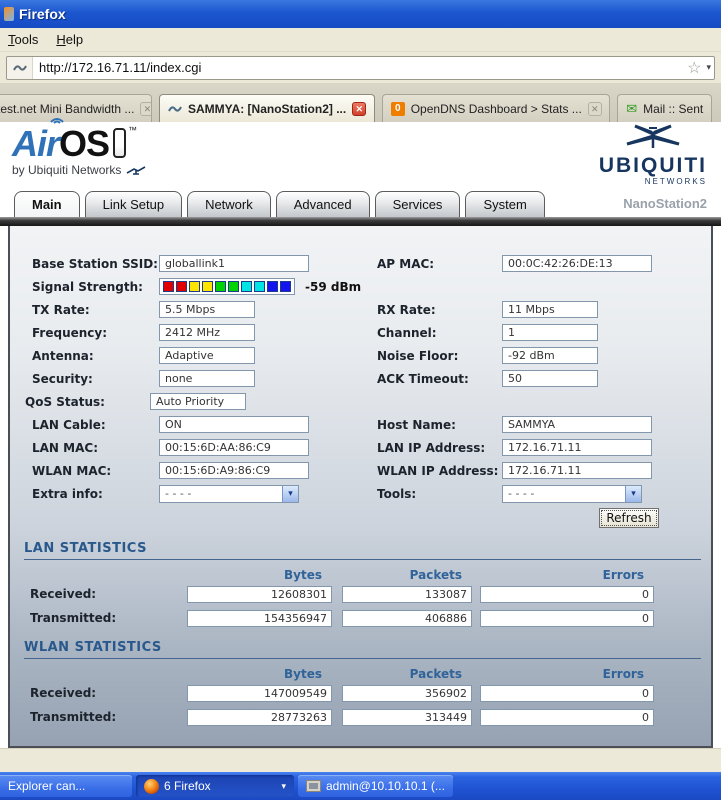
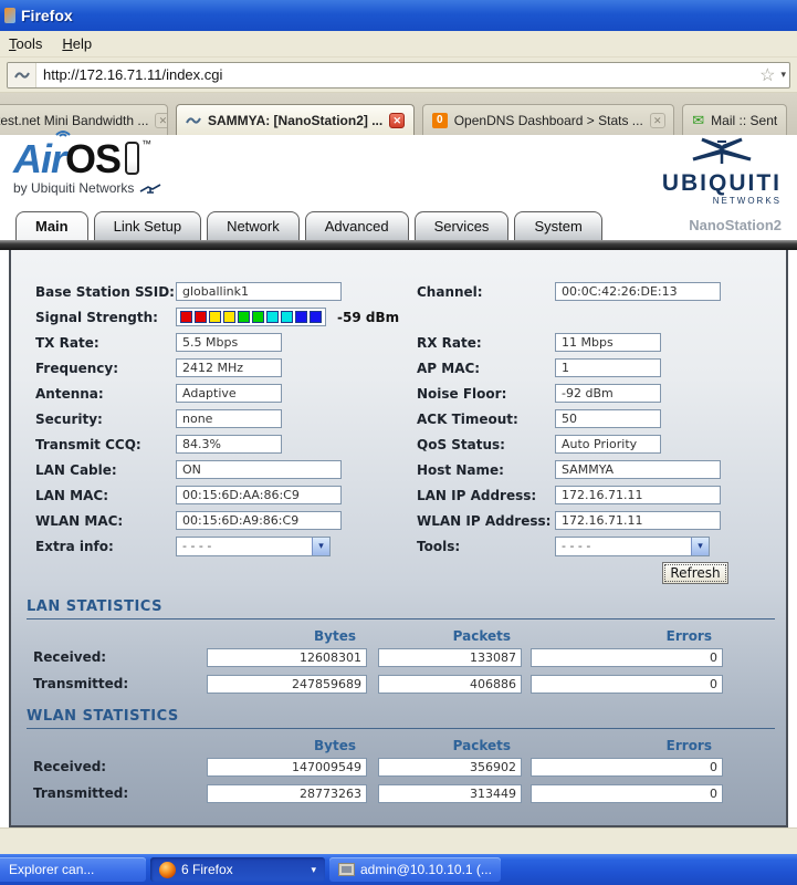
  Firefox
  Tools
  Help
  http://172.16.71.11/index.cgi
  ☆
  ▾
  est.net Mini Bandwidth ...
  ✕
  SAMMYA: [NanoStation2] ...
  ✕
  0
  OpenDNS Dashboard > Stats ...
  ✕
  ✉
  Mail :: Sent
  Air
  OS
  ™
  by Ubiquiti Networks
  UBIQUITI
  NETWORKS
  Main
  Link Setup
  Network
  Advanced
  Services
  System
  NanoStation2
  Base Station SSID:
  globallink1
- AP MAC:
+ Channel:
  00:0C:42:26:DE:13
  Signal Strength:
  -59 dBm
  TX Rate:
  5.5 Mbps
  RX Rate:
  11 Mbps
  Frequency:
  2412 MHz
- Channel:
+ AP MAC:
  1
  Antenna:
  Adaptive
  Noise Floor:
  -92 dBm
  Security:
  none
  ACK Timeout:
  50
+ Transmit CCQ:
+ 84.3%
  QoS Status:
  Auto Priority
  LAN Cable:
  ON
  Host Name:
  SAMMYA
  LAN MAC:
  00:15:6D:AA:86:C9
  LAN IP Address:
  172.16.71.11
  WLAN MAC:
  00:15:6D:A9:86:C9
  WLAN IP Address:
  172.16.71.11
  Extra info:
  - - - -
  ▾
  Tools:
  - - - -
  ▾
  Refresh
  LAN STATISTICS
  Bytes
  Packets
  Errors
  Received:
  12608301
  133087
  0
  Transmitted:
- 154356947
+ 247859689
  406886
  0
  WLAN STATISTICS
  Bytes
  Packets
  Errors
  Received:
  147009549
  356902
  0
  Transmitted:
  28773263
  313449
  0
  Explorer can...
  6 Firefox
  ▾
  admin@10.10.10.1 (...
